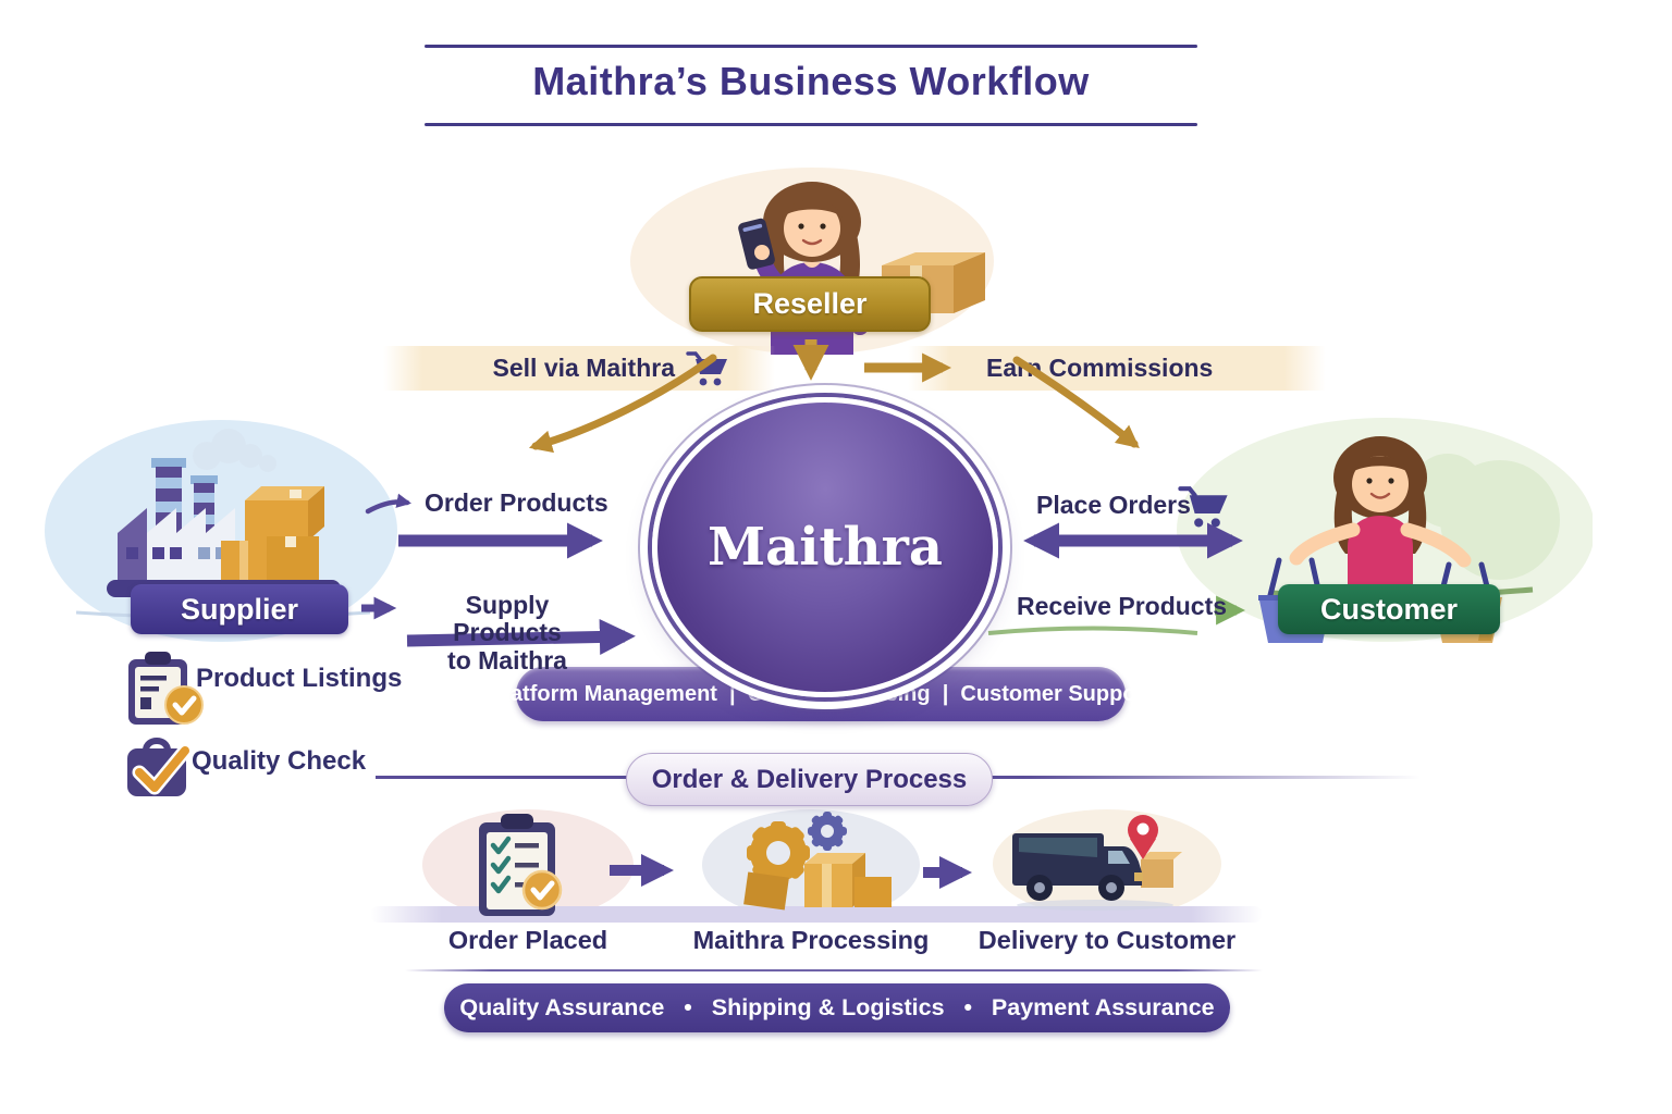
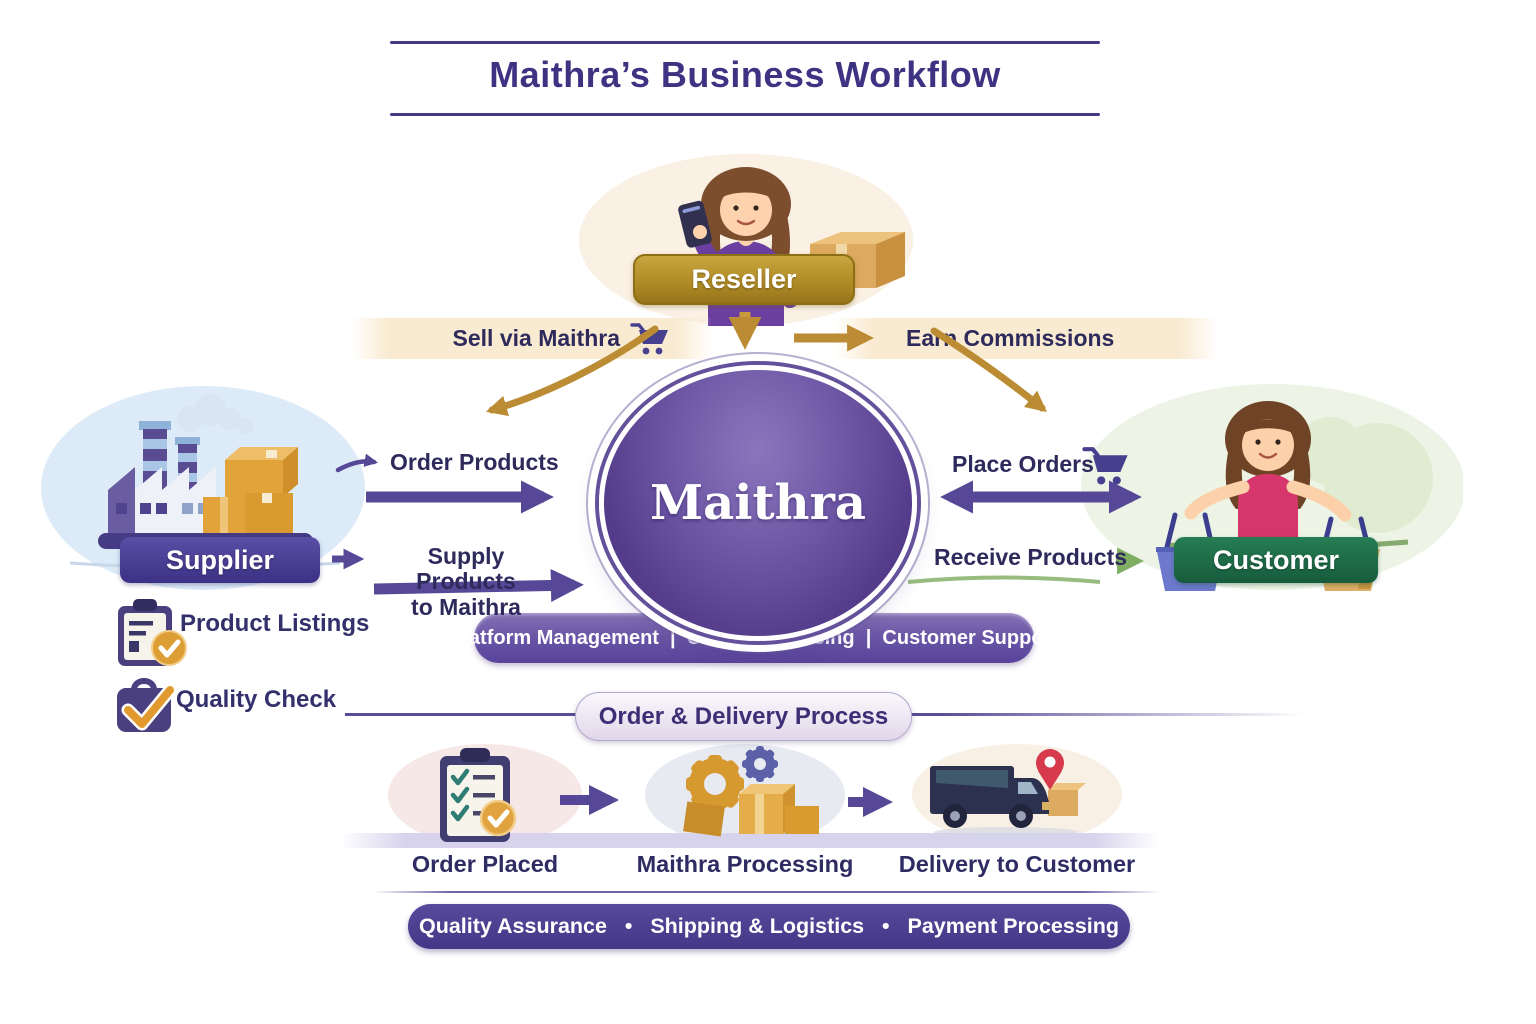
  Maithra’s Business Workflow
  Reseller
  Sell via Maithra
  Ea Commissions
  Supplier
  Order Products
  Supply Products
  to Maithra
  Product Listings
  Quality Check
  Maithra
  Platform Management | Ordessing | Customer Support
  Place Orders
  Receive Products
  Customer
  Order & Delivery Process
  Order Placed
  Maithra Processing
  Delivery to Customer
- Quality Assurance • Shipping & Logistics • Payment Assurance
+ Quality Assurance • Shipping & Logistics • Payment Processing
